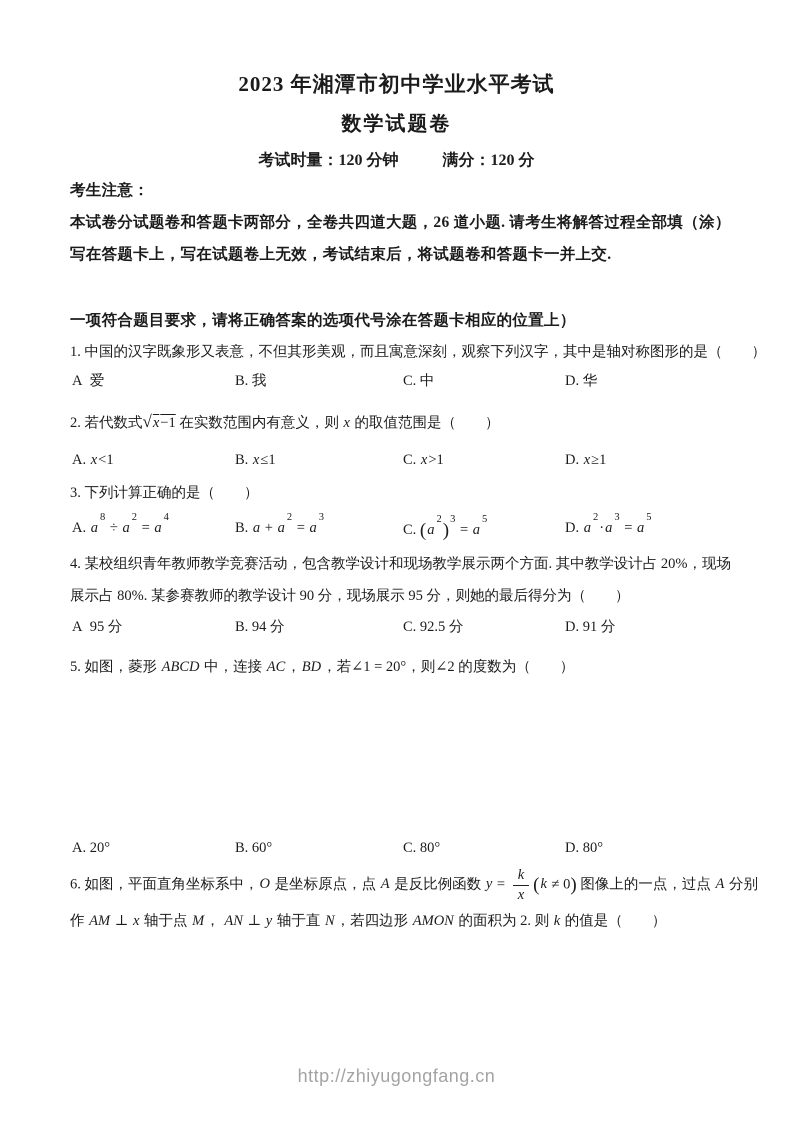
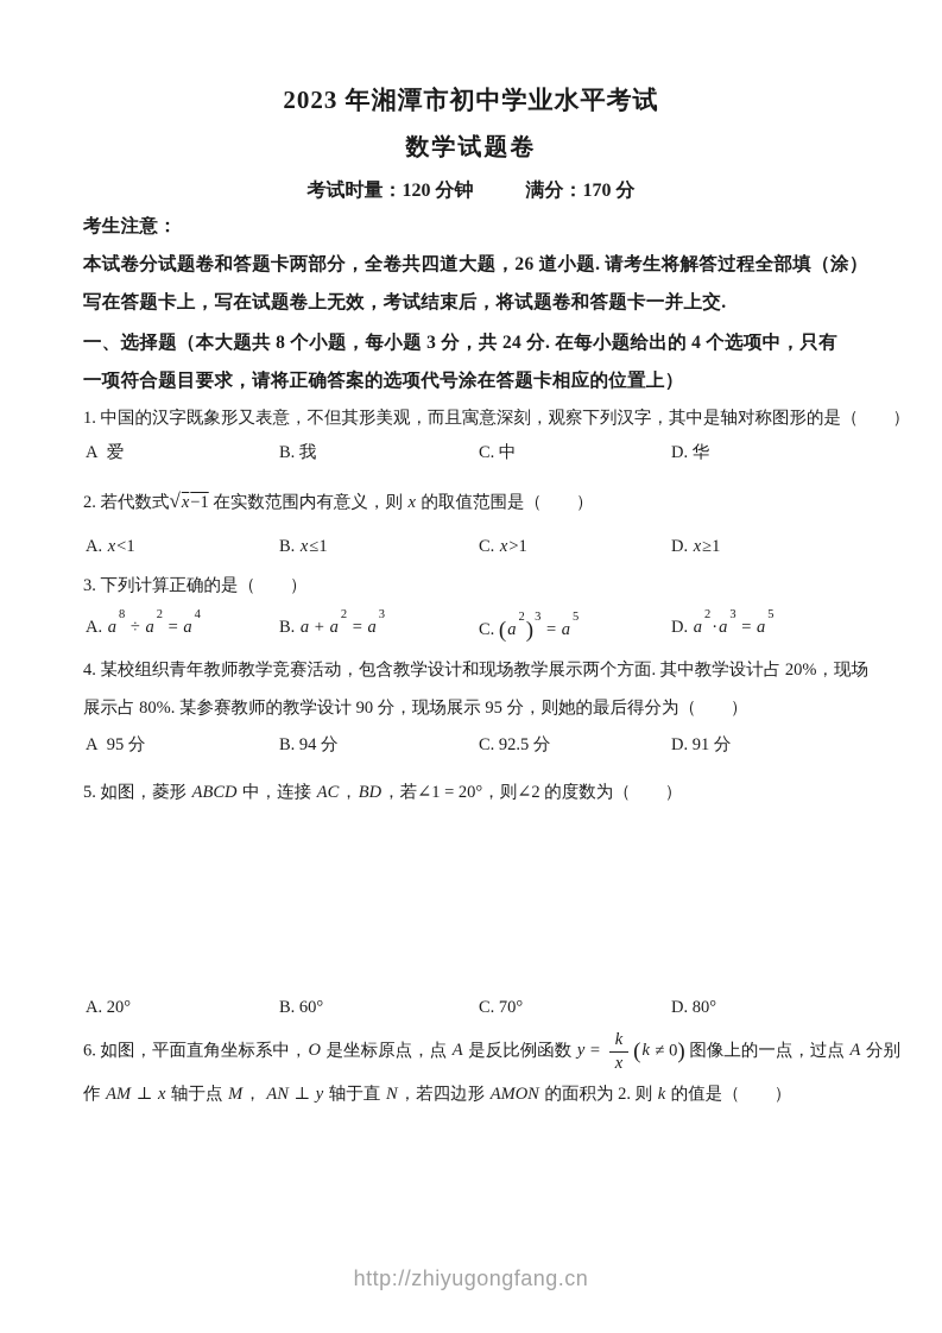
  2023 年湘潭市初中学业水平考试
  数学试题卷
- 考试时量：120 分钟 满分：120 分
+ 考试时量：120 分钟 满分：170 分
  考生注意：
  本试卷分试题卷和答题卡两部分，全卷共四道大题，26 道小题. 请考生将解答过程全部填（涂）
  写在答题卡上，写在试题卷上无效，考试结束后，将试题卷和答题卡一并上交.
+ 一、选择题（本大题共 8 个小题，每小题 3 分，共 24 分. 在每小题给出的 4 个选项中，只有
  一项符合题目要求，请将正确答案的选项代号涂在答题卡相应的位置上）
  1. 中国的汉字既象形又表意，不但其形美观，而且寓意深刻，观察下列汉字，其中是轴对称图形的是（ ）
  A 爱
  B. 我
  C. 中
  D. 华
  2. 若代数式√x−1 在实数范围内有意义，则 x 的取值范围是（ ）
  A. x<1
  B. x≤1
  C. x>1
  D. x≥1
  3. 下列计算正确的是（ ）
  A. a8 ÷ a2 = a4
  B. a + a2 = a3
  C. (a2)3 = a5
  D. a2·a3 = a5
  4. 某校组织青年教师教学竞赛活动，包含教学设计和现场教学展示两个方面. 其中教学设计占 20%，现场
  展示占 80%. 某参赛教师的教学设计 90 分，现场展示 95 分，则她的最后得分为（ ）
  A 95 分
  B. 94 分
  C. 92.5 分
  D. 91 分
  5. 如图，菱形 ABCD 中，连接 AC，BD，若∠1 = 20°，则∠2 的度数为（ ）
  A. 20°
  B. 60°
- C. 80°
+ C. 70°
  D. 80°
  6. 如图，平面直角坐标系中，O 是坐标原点，点 A 是反比例函数 y =
  k
  x
  (k ≠ 0) 图像上的一点，过点 A 分别
  作 AM ⊥ x 轴于点 M， AN ⊥ y 轴于直 N，若四边形 AMON 的面积为 2. 则 k 的值是（ ）
  http://zhiyugongfang.cn
